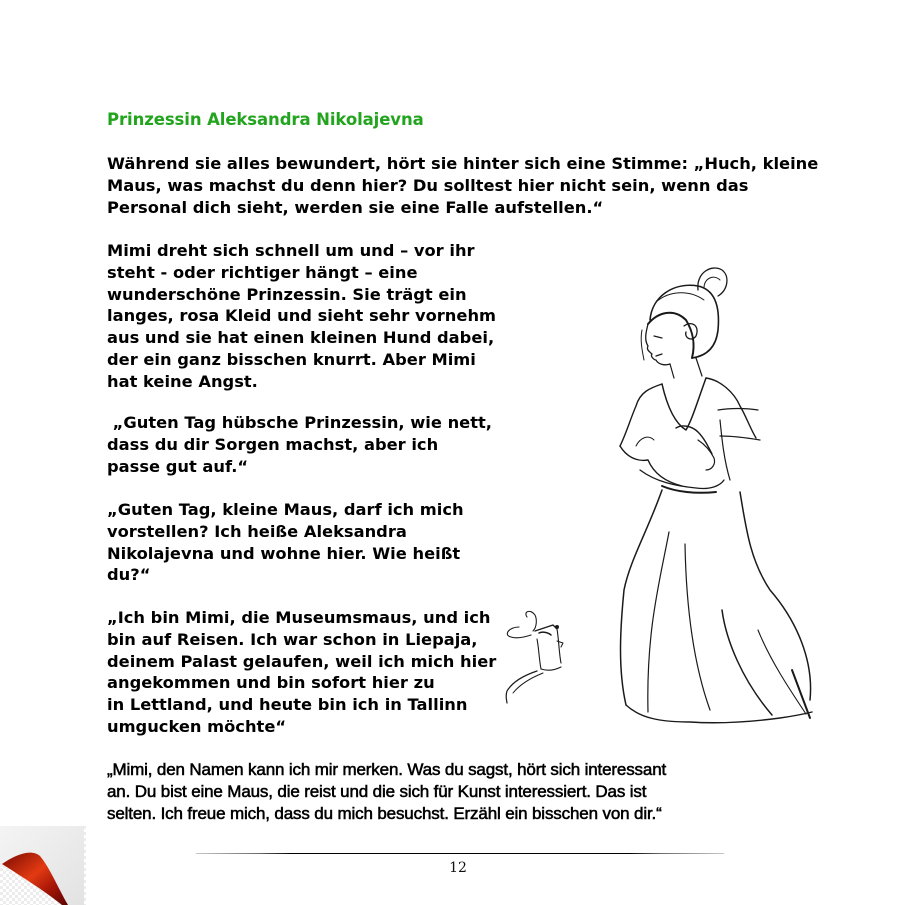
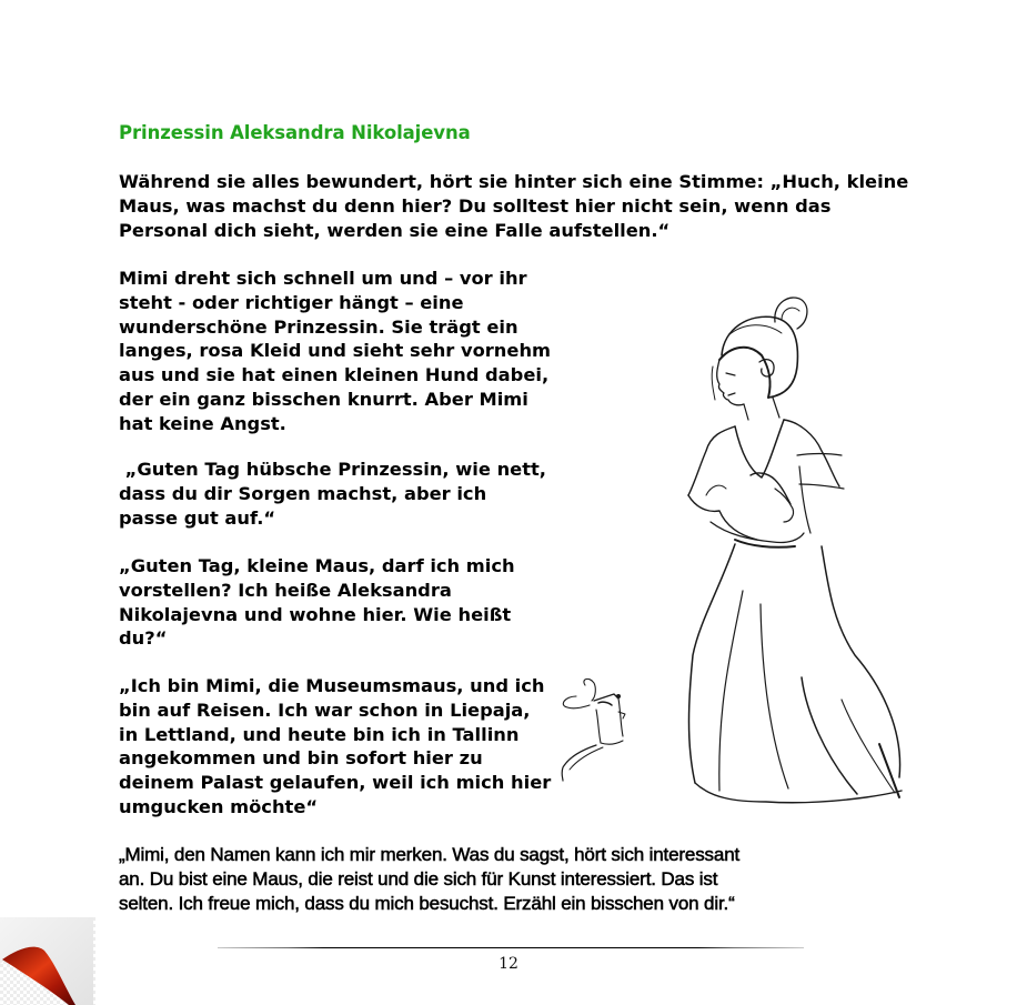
  Prinzessin Aleksandra Nikolajevna
  Während sie alles bewundert, hört sie hinter sich eine Stimme: „Huch, kleine
  Maus, was machst du denn hier? Du solltest hier nicht sein, wenn das
  Personal dich sieht, werden sie eine Falle aufstellen.“
  Mimi dreht sich schnell um und – vor ihr
  steht - oder richtiger hängt – eine
  wunderschöne Prinzessin. Sie trägt ein
  langes, rosa Kleid und sieht sehr vornehm
  aus und sie hat einen kleinen Hund dabei,
  der ein ganz bisschen knurrt. Aber Mimi
  hat keine Angst.
  „Guten Tag hübsche Prinzessin, wie nett,
  dass du dir Sorgen machst, aber ich
  passe gut auf.“
  „Guten Tag, kleine Maus, darf ich mich
  vorstellen? Ich heiße Aleksandra
  Nikolajevna und wohne hier. Wie heißt
  du?“
  „Ich bin Mimi, die Museumsmaus, und ich
  bin auf Reisen. Ich war schon in Liepaja,
- deinem Palast gelaufen, weil ich mich hier
+ in Lettland, und heute bin ich in Tallinn
  angekommen und bin sofort hier zu
- in Lettland, und heute bin ich in Tallinn
+ deinem Palast gelaufen, weil ich mich hier
  umgucken möchte“
  „Mimi, den Namen kann ich mir merken. Was du sagst, hört sich interessant
  an. Du bist eine Maus, die reist und die sich für Kunst interessiert. Das ist
  selten. Ich freue mich, dass du mich besuchst. Erzähl ein bisschen von dir.“
  12
